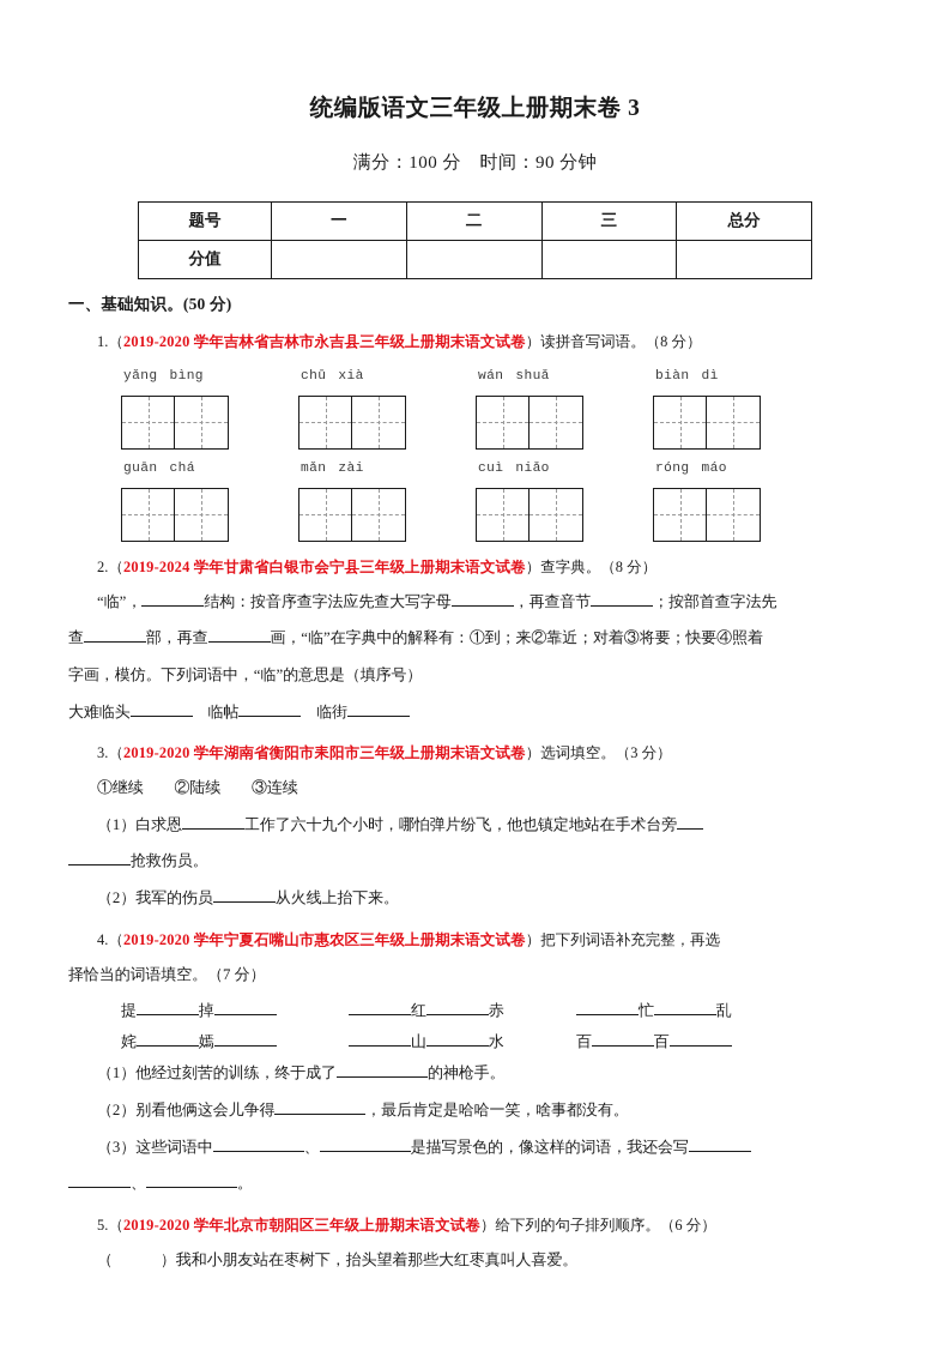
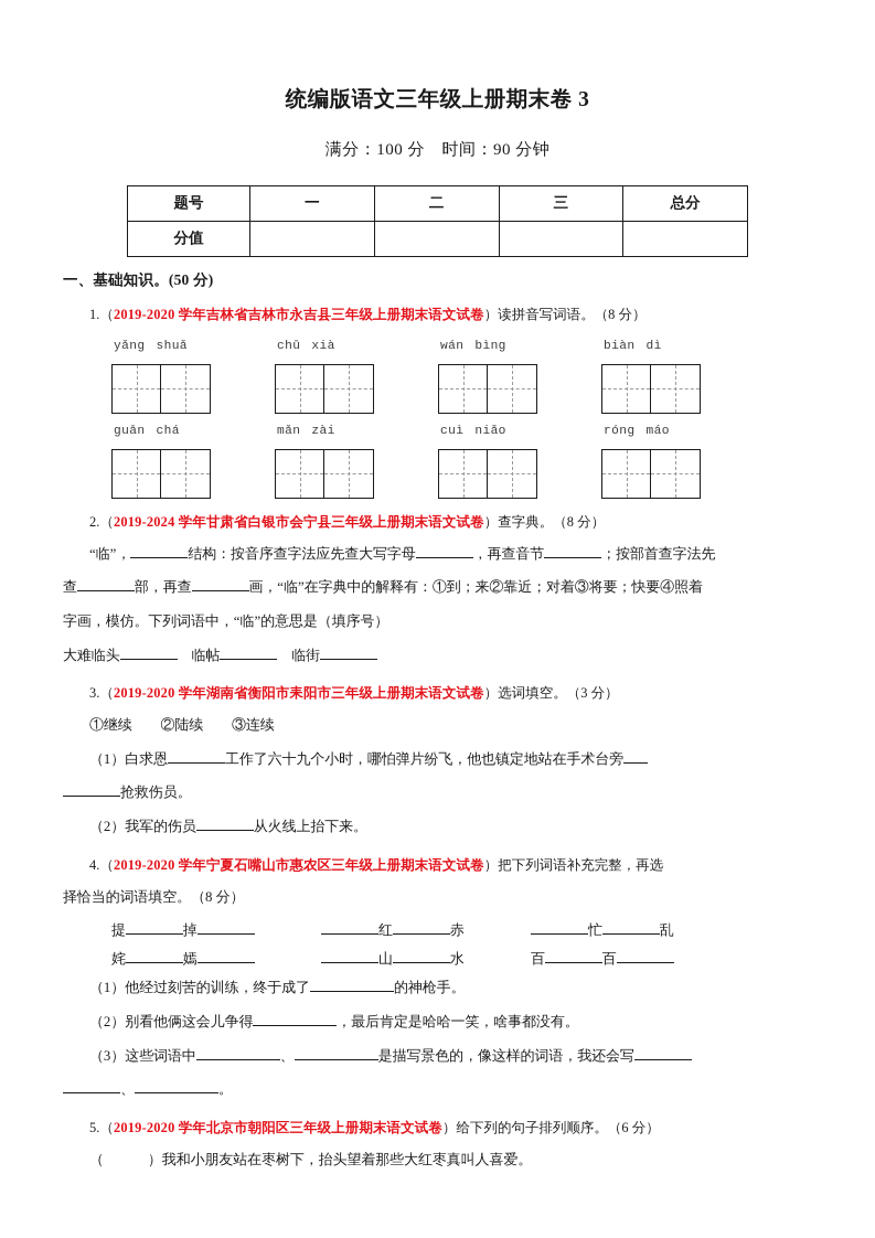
  统编版语文三年级上册期末卷 3
  满分：100 分 时间：90 分钟
  题号	一	二	三	总分
  分值
  一、基础知识。(50 分)
  1.（2019-2020 学年吉林省吉林市永吉县三年级上册期末语文试卷）读拼音写词语。（8 分）
- yǎng bìng
+ yǎng shuǎ
  chū xià
- wán shuǎ
+ wán bìng
  biàn dì
  guān chá
  mǎn zài
  cuì niǎo
  róng máo
  2.（2019-2024 学年甘肃省白银市会宁县三年级上册期末语文试卷）查字典。（8 分）
  “临”， 结构：按音序查字法应先查大写字母 ，再查音节 ；按部首查字法先
  查 部，再查 画，“临”在字典中的解释有：①到；来②靠近；对着③将要；快要④照着
  字画，模仿。下列词语中，“临”的意思是（填序号）
  大难临头 临帖 临街
  3.（2019-2020 学年湖南省衡阳市耒阳市三年级上册期末语文试卷）选词填空。（3 分）
  ①继续 ②陆续 ③连续
  （1）白求恩 工作了六十九个小时，哪怕弹片纷飞，他也镇定地站在手术台旁
  抢救伤员。
  （2）我军的伤员 从火线上抬下来。
  4.（2019-2020 学年宁夏石嘴山市惠农区三年级上册期末语文试卷）把下列词语补充完整，再选
- 择恰当的词语填空。（7 分）
+ 择恰当的词语填空。（8 分）
  提 掉
  红 赤
  忙 乱
  姹 嫣
  山 水
  百 百
  （1）他经过刻苦的训练，终于成了 的神枪手。
  （2）别看他俩这会儿争得 ，最后肯定是哈哈一笑，啥事都没有。
  （3）这些词语中 、 是描写景色的，像这样的词语，我还会写
  、 。
  5.（2019-2020 学年北京市朝阳区三年级上册期末语文试卷）给下列的句子排列顺序。（6 分）
  （ ）我和小朋友站在枣树下，抬头望着那些大红枣真叫人喜爱。
